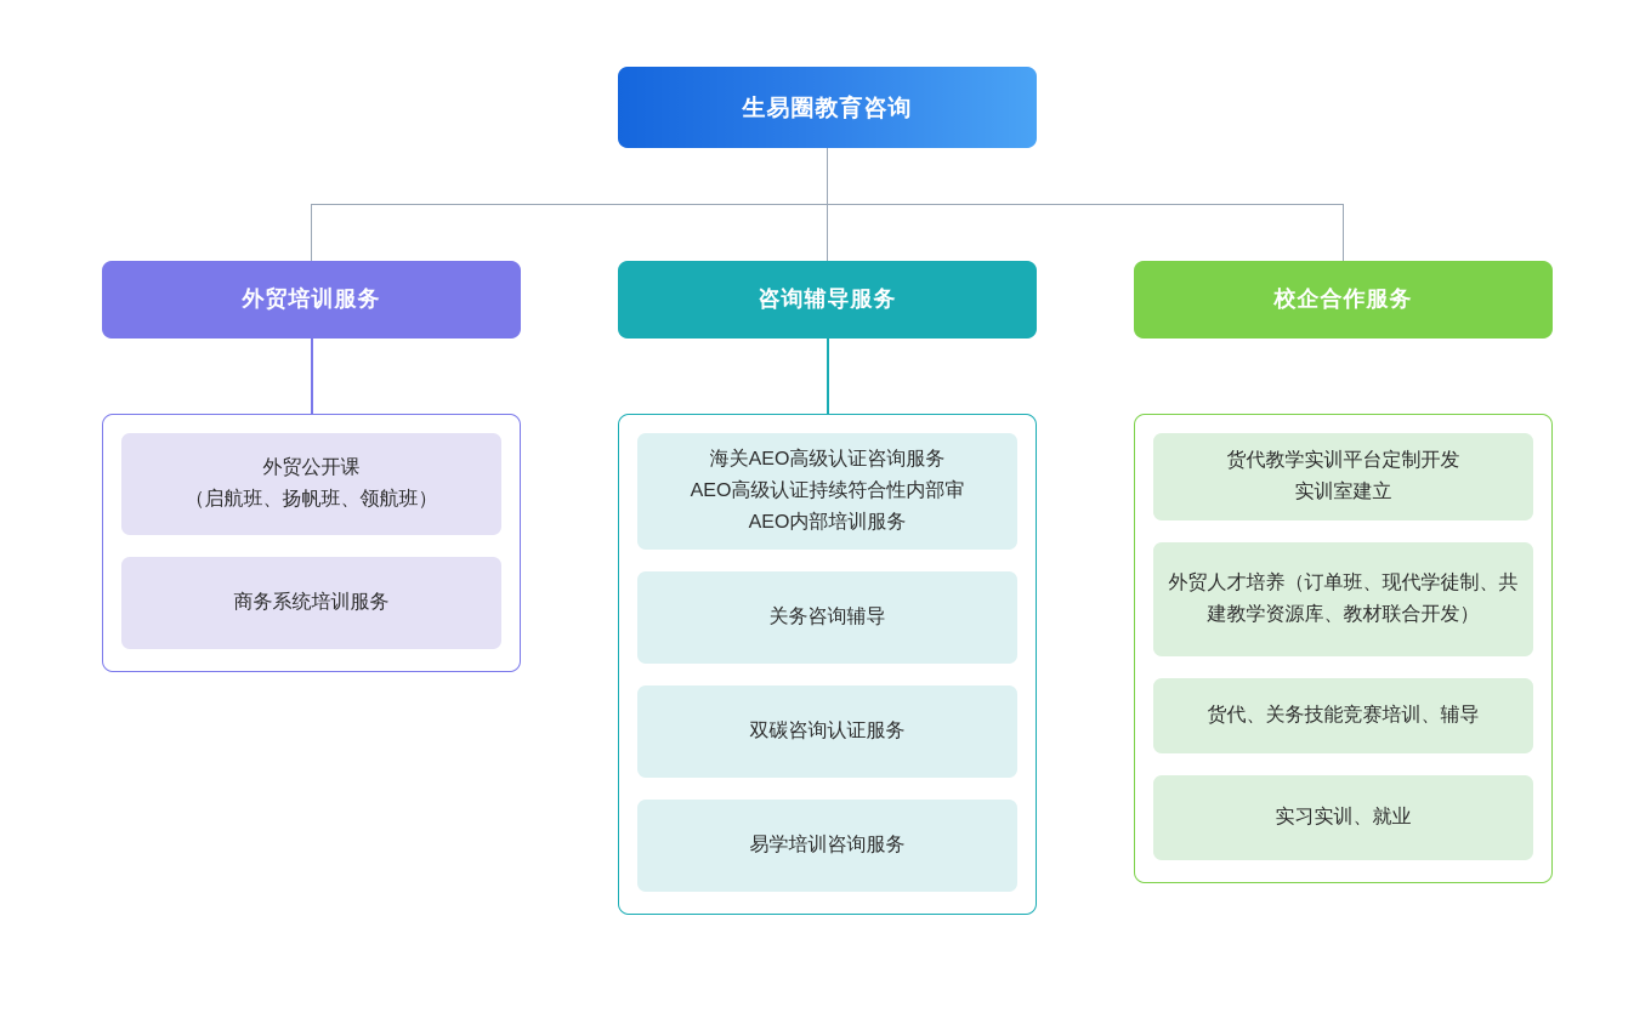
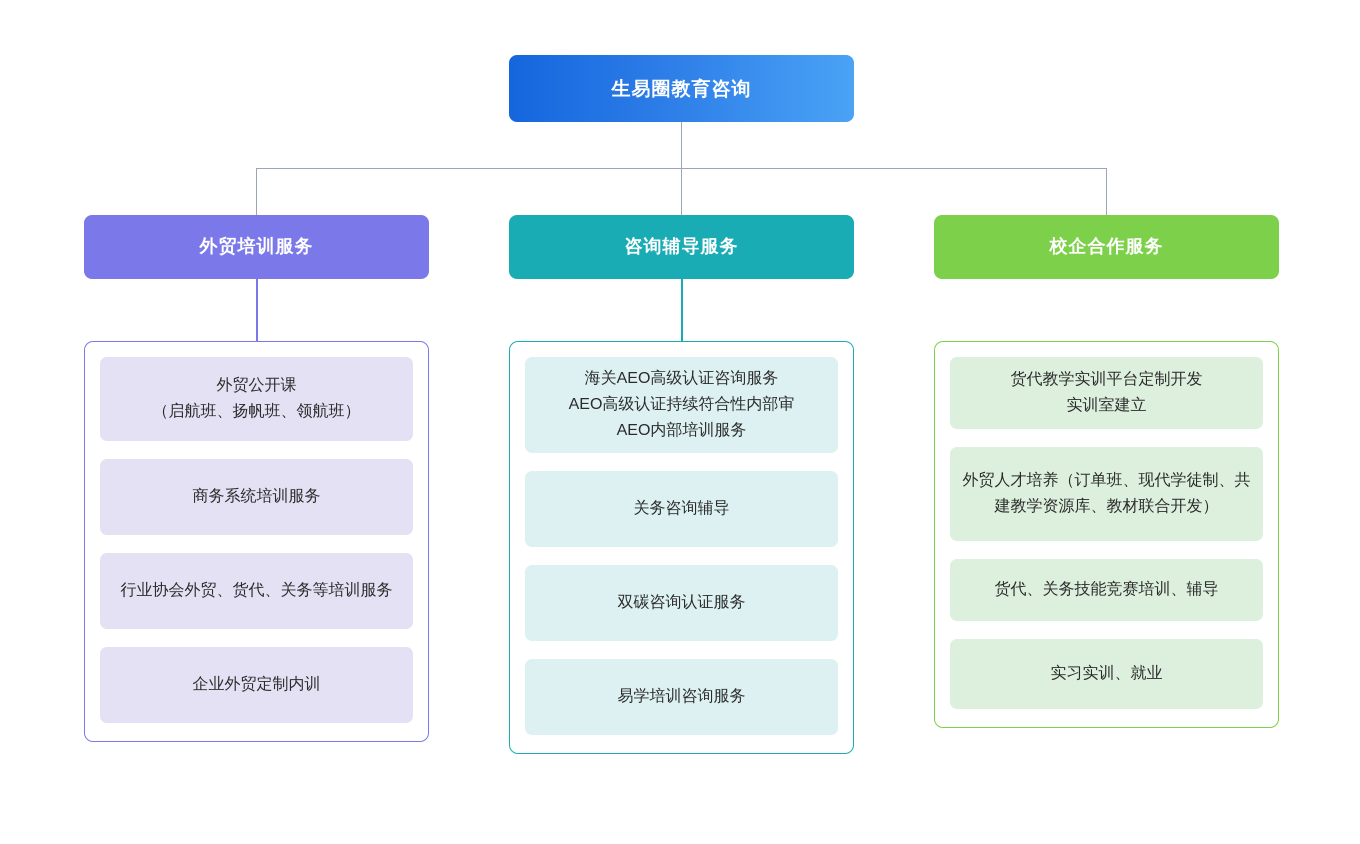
  生易圈教育咨询
  外贸培训服务
  外贸公开课
  （启航班、扬帆班、领航班）
  商务系统培训服务
+ 行业协会外贸、货代、关务等培训服务
+ 企业外贸定制内训
  咨询辅导服务
  海关AEO高级认证咨询服务
  AEO高级认证持续符合性内部审
  AEO内部培训服务
  关务咨询辅导
  双碳咨询认证服务
  易学培训咨询服务
  校企合作服务
  货代教学实训平台定制开发
  实训室建立
  外贸人才培养（订单班、现代学徒制、共建教学资源库、教材联合开发）
  货代、关务技能竞赛培训、辅导
  实习实训、就业
